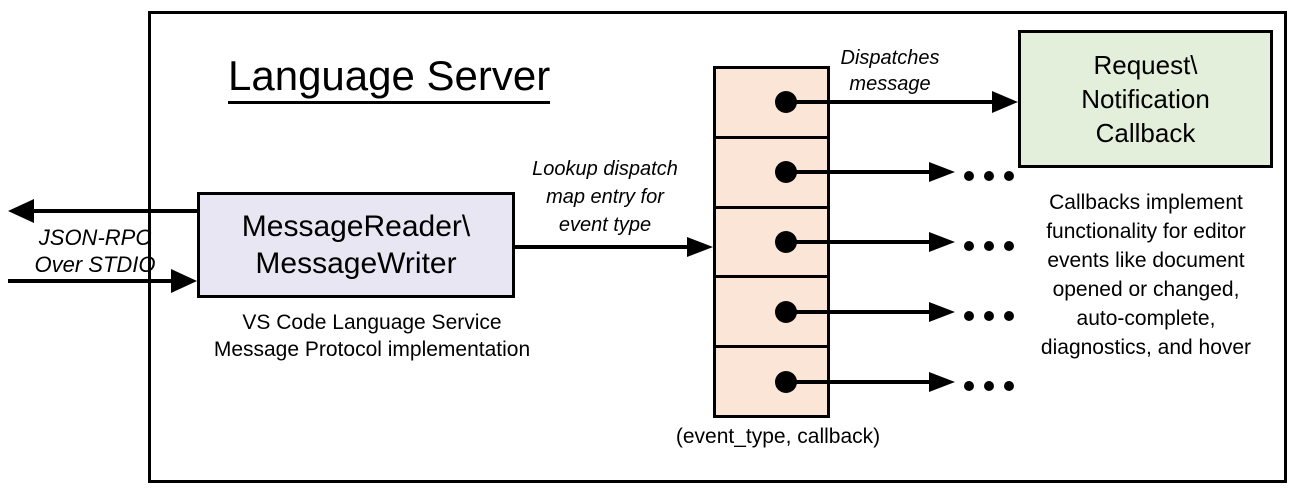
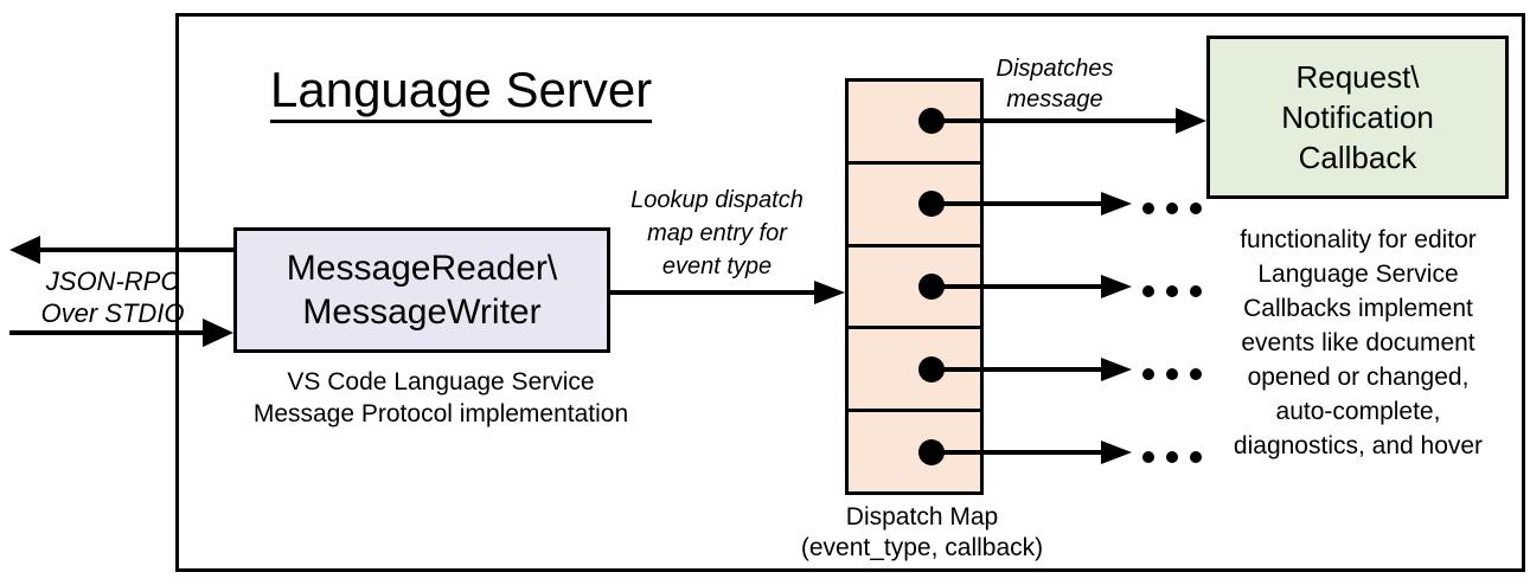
  Language Server
  JSON-RPC
  Over STDIO
  MessageReader\
  MessageWriter
  VS Code Language Service
  Message Protocol implementation
  Lookup dispatch
  map entry for
  event type
+ Dispatch Map
  (event_type, callback)
  Dispatches
  message
  Request\
  Notification
  Callback
- Callbacks implement
+ functionality for editor
+ Language Service
- functionality for editor
+ Callbacks implement
  events like document
  opened or changed,
  auto-complete,
  diagnostics, and hover
